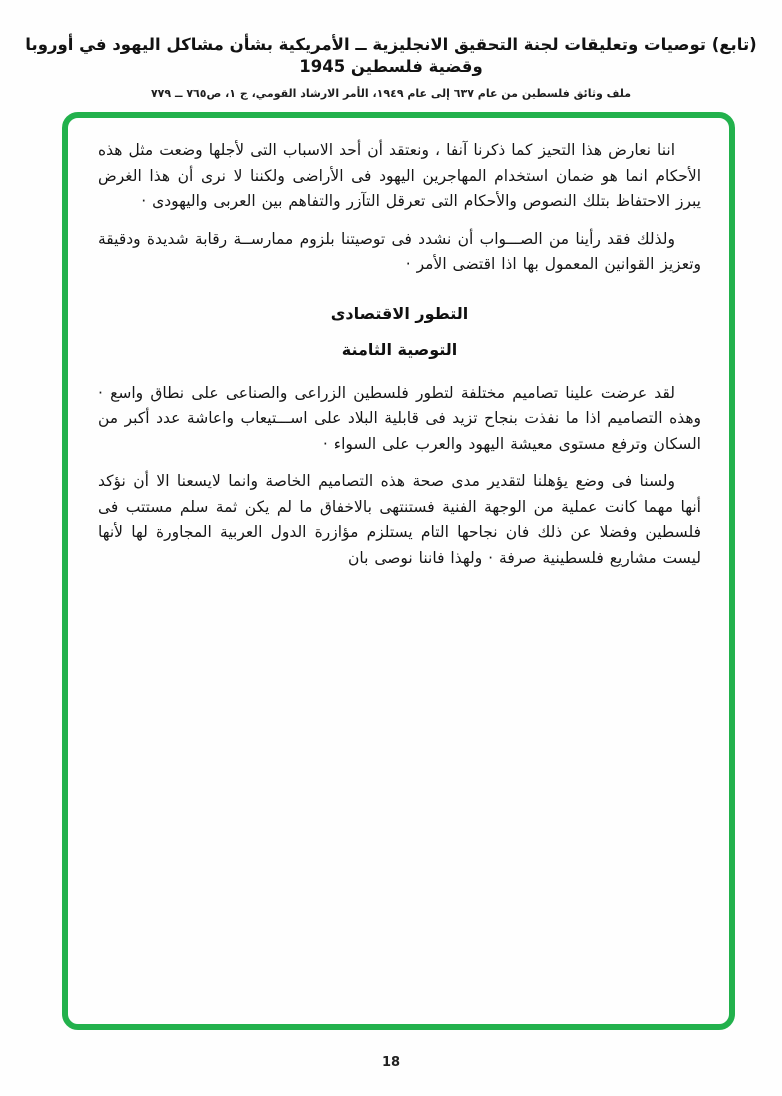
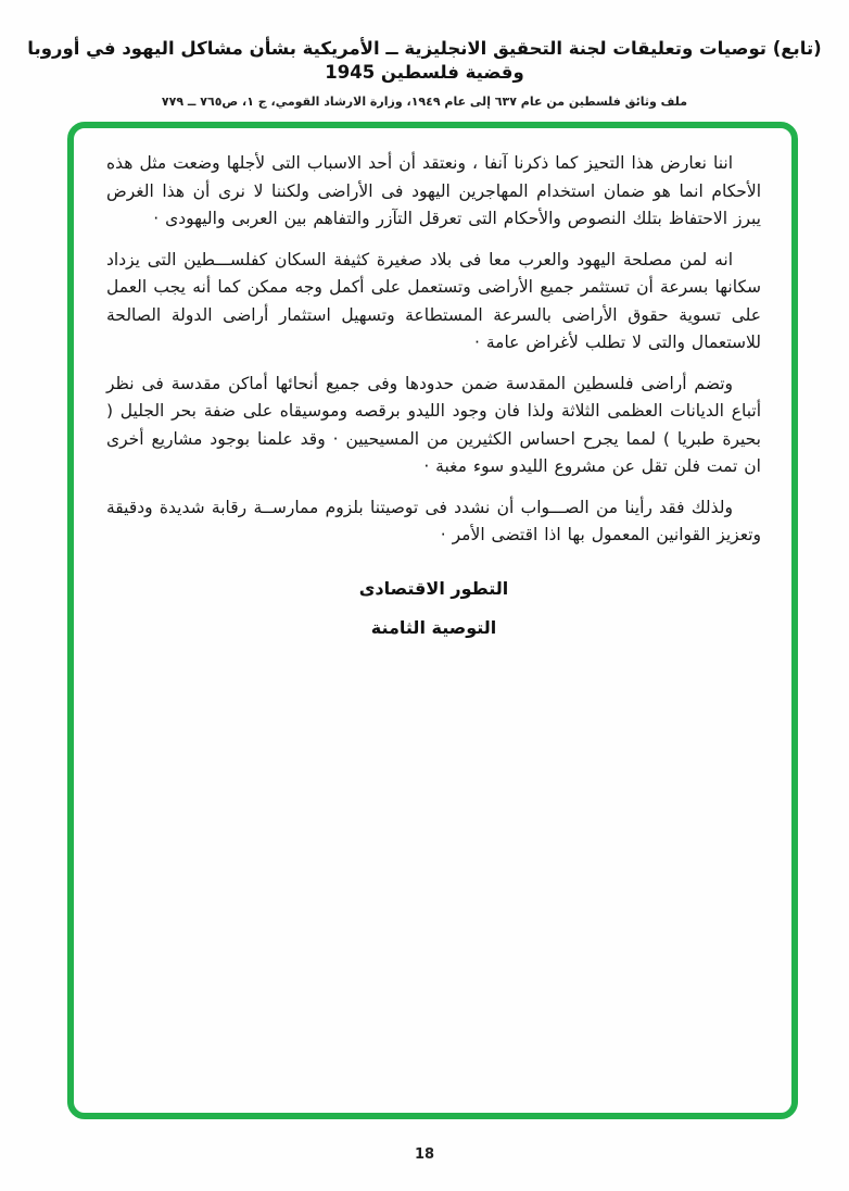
  (تابع) توصيات وتعليقات لجنة التحقيق الانجليزية ــ الأمريكية بشأن مشاكل اليهود في أوروبا وقضية فلسطين 1945
- ملف وثائق فلسطين من عام ٦٣٧ إلى عام ١٩٤٩، الأمر الارشاد القومي، ج ١، ص٧٦٥ ــ ٧٧٩
+ ملف وثائق فلسطين من عام ٦٣٧ إلى عام ١٩٤٩، وزارة الارشاد القومي، ج ١، ص٧٦٥ ــ ٧٧٩
  اننا نعارض هذا التحيز كما ذكرنا آنفا ، ونعتقد أن أحد الاسباب التى لأجلها وضعت مثل هذه الأحكام انما هو ضمان استخدام المهاجرين اليهود فى الأراضى ولكننا لا نرى أن هذا الغرض يبرز الاحتفاظ بتلك النصوص والأحكام التى تعرقل التآزر والتفاهم بين العربى واليهودى ·
+ انه لمن مصلحة اليهود والعرب معا فى بلاد صغيرة كثيفة السكان كفلســـطين التى يزداد سكانها بسرعة أن تستثمر جميع الأراضى وتستعمل على أكمل وجه ممكن كما أنه يجب العمل على تسوية حقوق الأراضى بالسرعة المستطاعة وتسهيل استثمار أراضى الدولة الصالحة للاستعمال والتى لا تطلب لأغراض عامة ·
+ وتضم أراضى فلسطين المقدسة ضمن حدودها وفى جميع أنحائها أماكن مقدسة فى نظر أتباع الديانات العظمى الثلاثة ولذا فان وجود الليدو برقصه وموسيقاه على ضفة بحر الجليل ( بحيرة طبريا ) لمما يجرح احساس الكثيرين من المسيحيين · وقد علمنا بوجود مشاريع أخرى ان تمت فلن تقل عن مشروع الليدو سوء مغبة ·
  ولذلك فقد رأينا من الصـــواب أن نشدد فى توصيتنا بلزوم ممارســة رقابة شديدة ودقيقة وتعزيز القوانين المعمول بها اذا اقتضى الأمر ·
  التطور الاقتصادى
  التوصية الثامنة
- لقد عرضت علينا تصاميم مختلفة لتطور فلسطين الزراعى والصناعى على نطاق واسع · وهذه التصاميم اذا ما نفذت بنجاح تزيد فى قابلية البلاد على اســـتيعاب واعاشة عدد أكبر من السكان وترفع مستوى معيشة اليهود والعرب على السواء ·
- ولسنا فى وضع يؤهلنا لتقدير مدى صحة هذه التصاميم الخاصة وانما لايسعنا الا أن نؤكد أنها مهما كانت عملية من الوجهة الفنية فستنتهى بالاخفاق ما لم يكن ثمة سلم مستتب فى فلسطين وفضلا عن ذلك فان نجاحها التام يستلزم مؤازرة الدول العربية المجاورة لها لأنها ليست مشاريع فلسطينية صرفة · ولهذا فاننا نوصى بان
  18
